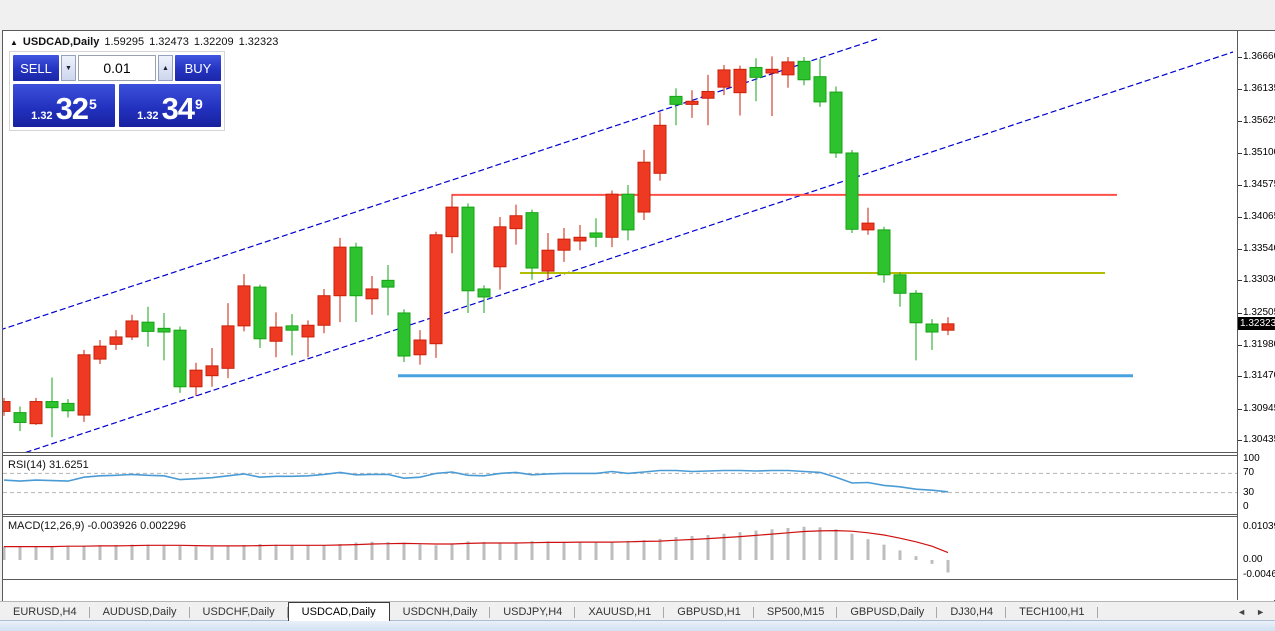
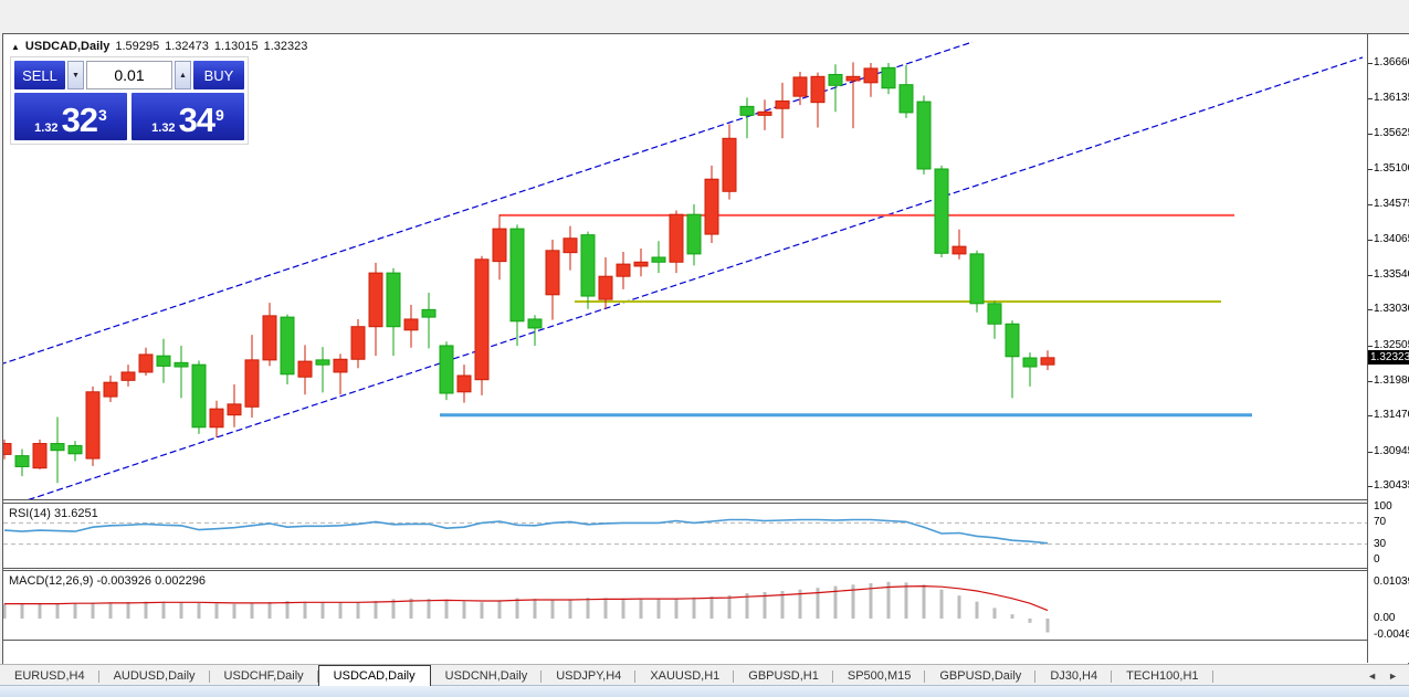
  ▲
  USDCAD,Daily
  1.59295
  1.32473
- 1.32209
+ 1.13015
  1.32323
  SELL
  0.01
  BUY
  1.32
  32
- 5
+ 3
  1.32
  34
  9
  RSI(14) 31.6251
  MACD(12,26,9) -0.003926 0.002296
  1.3666
  1.3613
  1.3562
  1.3510
  1.3457
  1.3406
  1.3354
  1.3303
  1.3250
  1.3198
  1.3147
  1.3094
  1.3043
  1.32323
  100
  70
  30
  0
  0.0103
  0.00
  -0.0046
  EURUSD,H4
  AUDUSD,Daily
  USDCHF,Daily
  USDCAD,Daily
  USDCNH,Daily
  USDJPY,H4
  XAUUSD,H1
  GBPUSD,H1
  SP500,M15
  GBPUSD,Daily
  DJ30,H4
  TECH100,H1
  ◄
  ►
